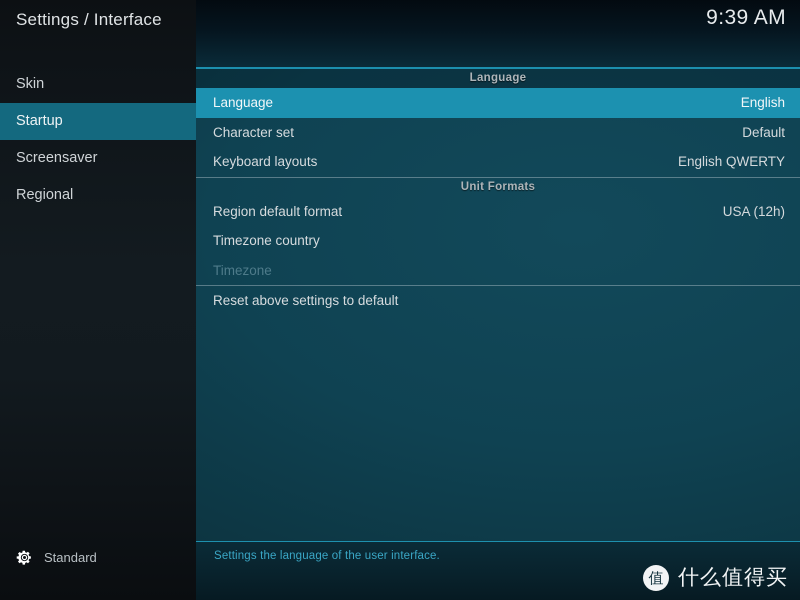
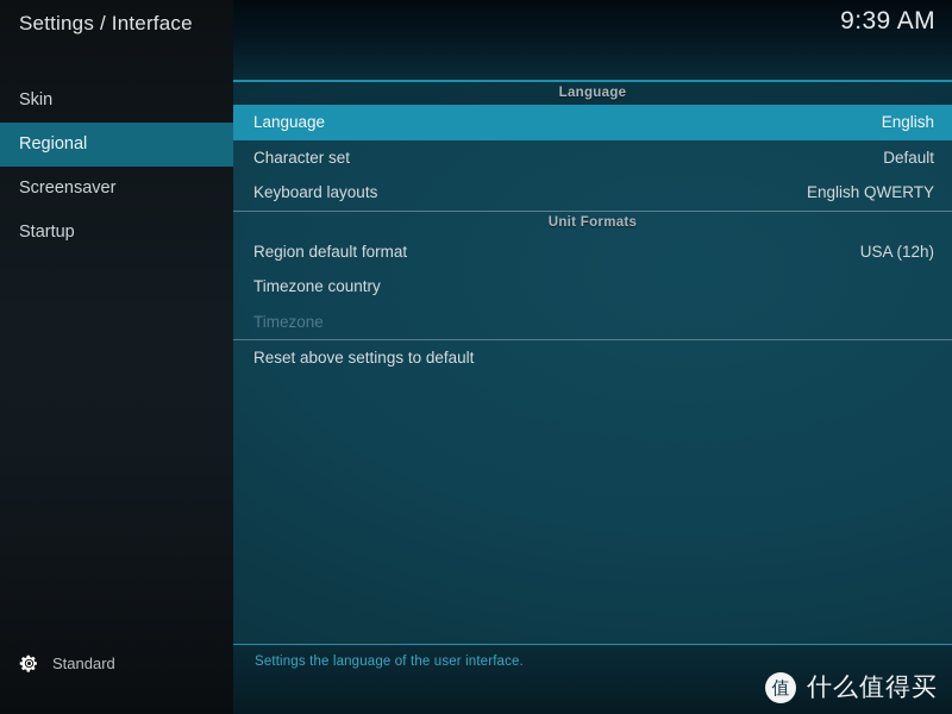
  Settings / Interface
  Skin
- Startup
+ Regional
  Screensaver
- Regional
+ Startup
  Standard
  9:39 AM
  Language
  Language
  English
  Character set
  Default
  Keyboard layouts
  English QWERTY
  Unit Formats
  Region default format
  USA (12h)
  Timezone country
  Timezone
  Reset above settings to default
  Settings the language of the user interface.
  值
  什么值得买
